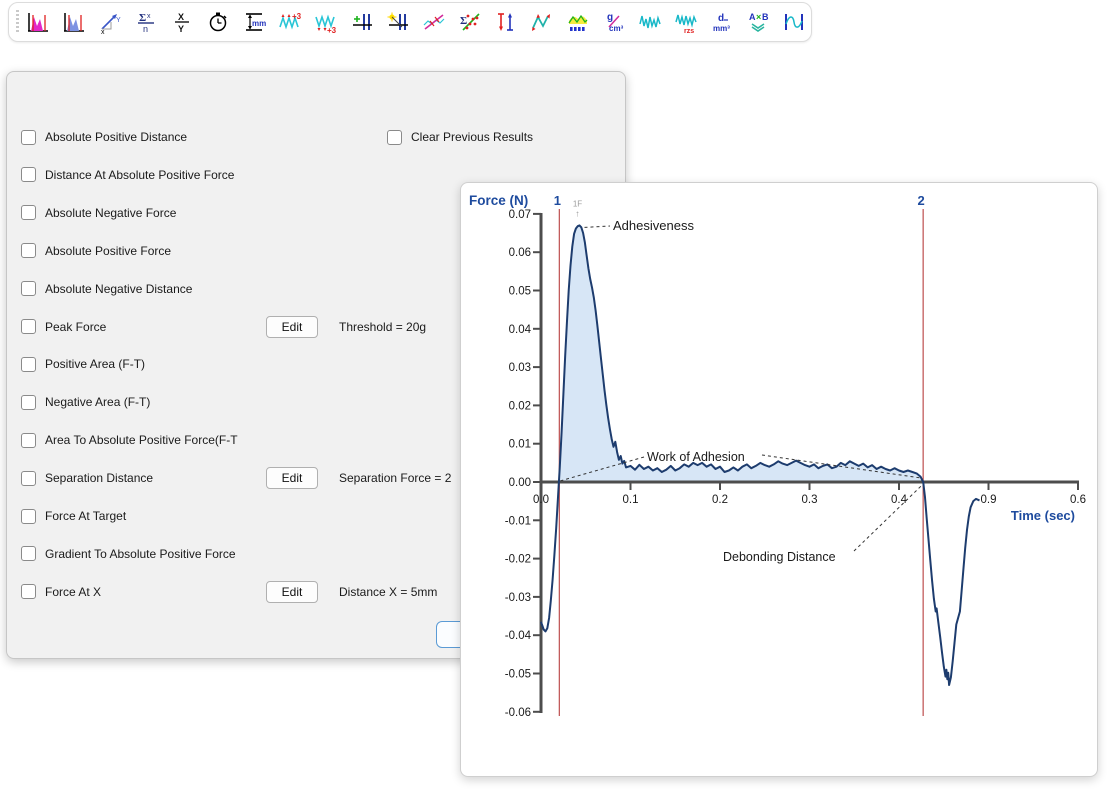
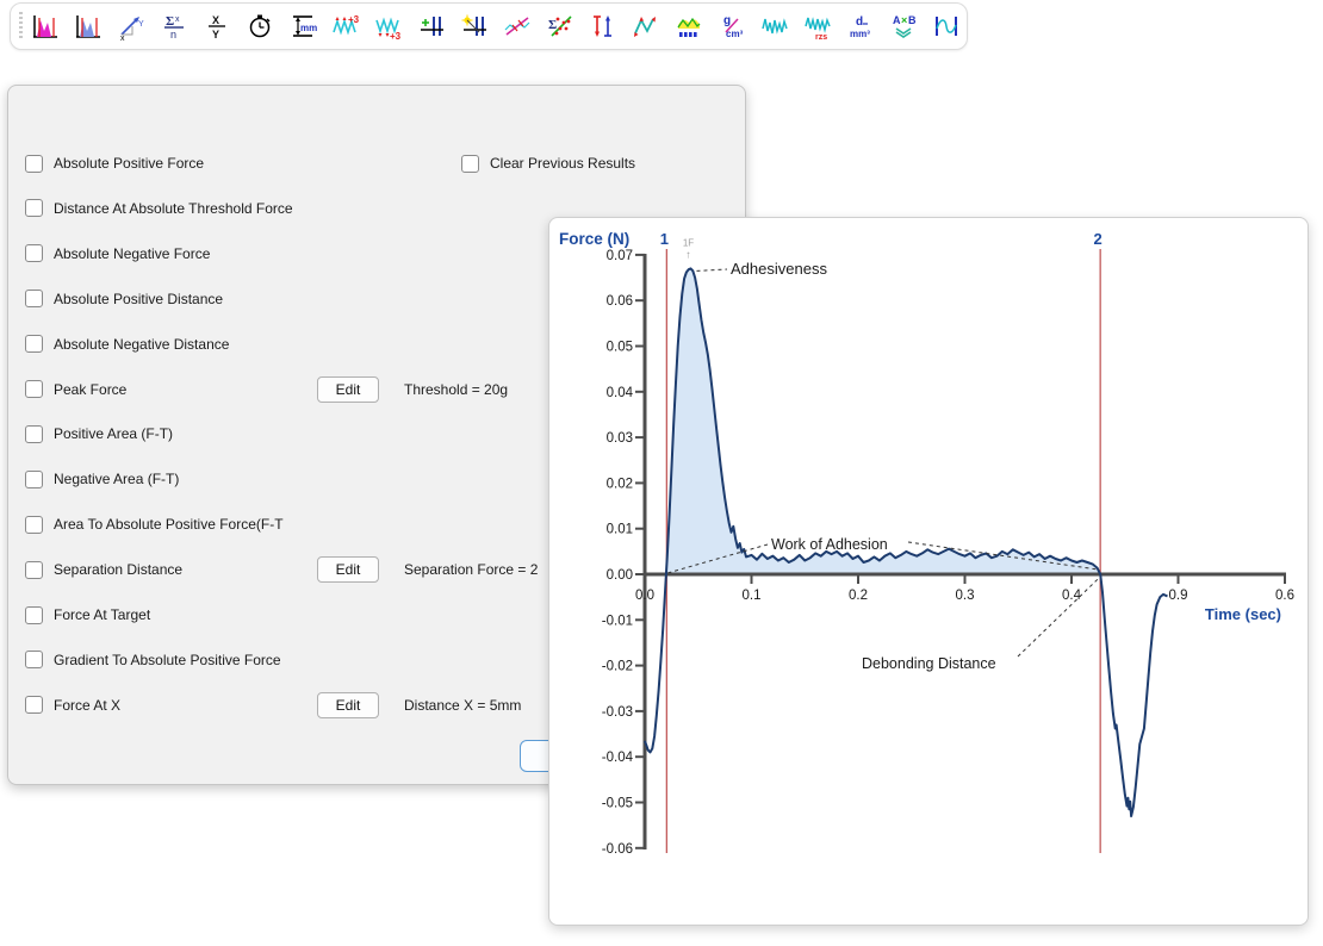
  Σ
  n
  X
  Y
  mm
  +3
  +3
  Σ
  g
  cm³
  d
  mm³
  A
  ×
  B
- Absolute Positive Distance
+ Absolute Positive Force
- Distance At Absolute Positive Force
+ Distance At Absolute Threshold Force
  Absolute Negative Force
- Absolute Positive Force
+ Absolute Positive Distance
  Absolute Negative Distance
  Peak Force
  Edit
  Threshold = 20g
  Positive Area (F-T)
  Negative Area (F-T)
  Area To Absolute Positive Force(F-T
  Separation Distance
  Edit
  Separation Force = 2
  Force At Target
  Gradient To Absolute Positive Force
  Force At X
  Edit
  Distance X = 5mm
  Clear Previous Results
  1
  2
  0.07
  0.06
  0.05
  0.04
  0.03
  0.02
  0.01
  0.00
  -0.01
  -0.02
  -0.03
  -0.04
  -0.05
  -0.06
  0.0
  0.1
  0.2
  0.3
  0.4
  0.9
  0.6
  Force (N)
  Time (sec)
  1F
  ↑
  Adhesiveness
  Work of Adhesion
  Debonding Distance
